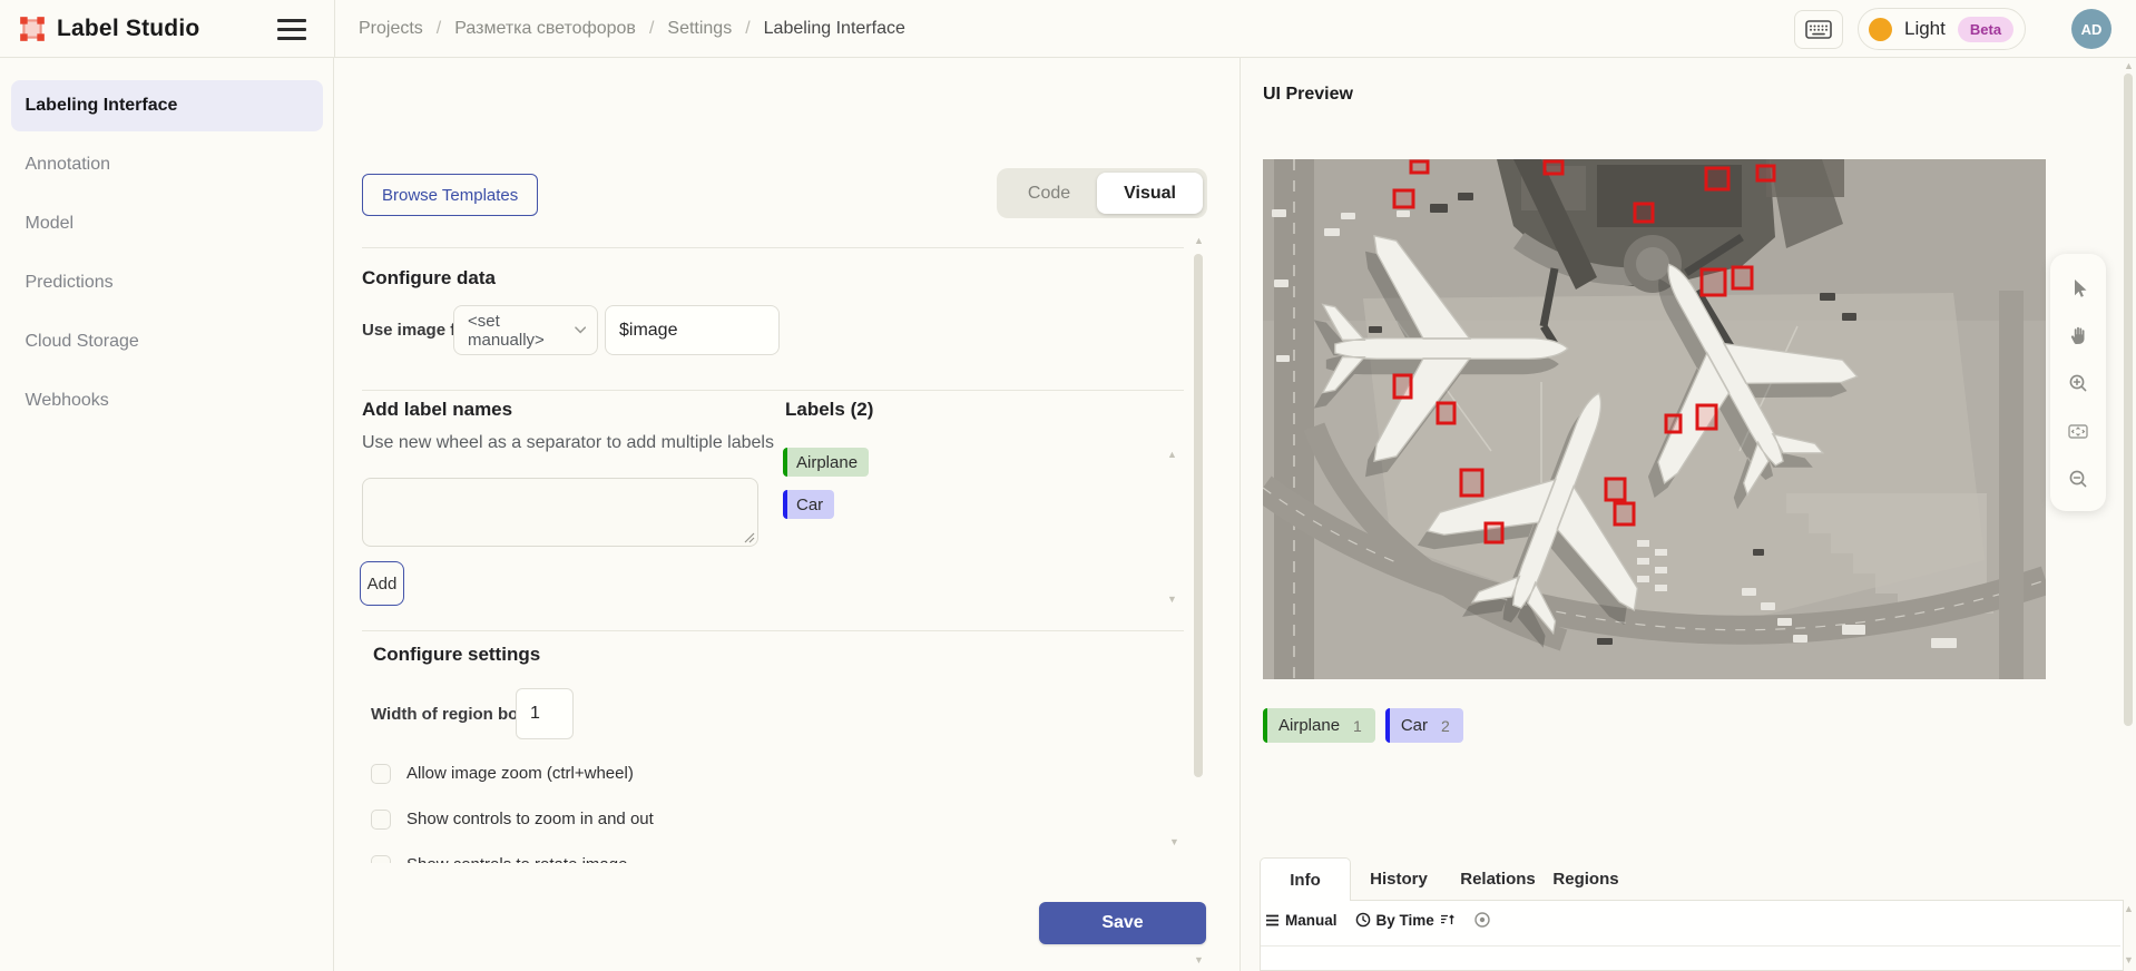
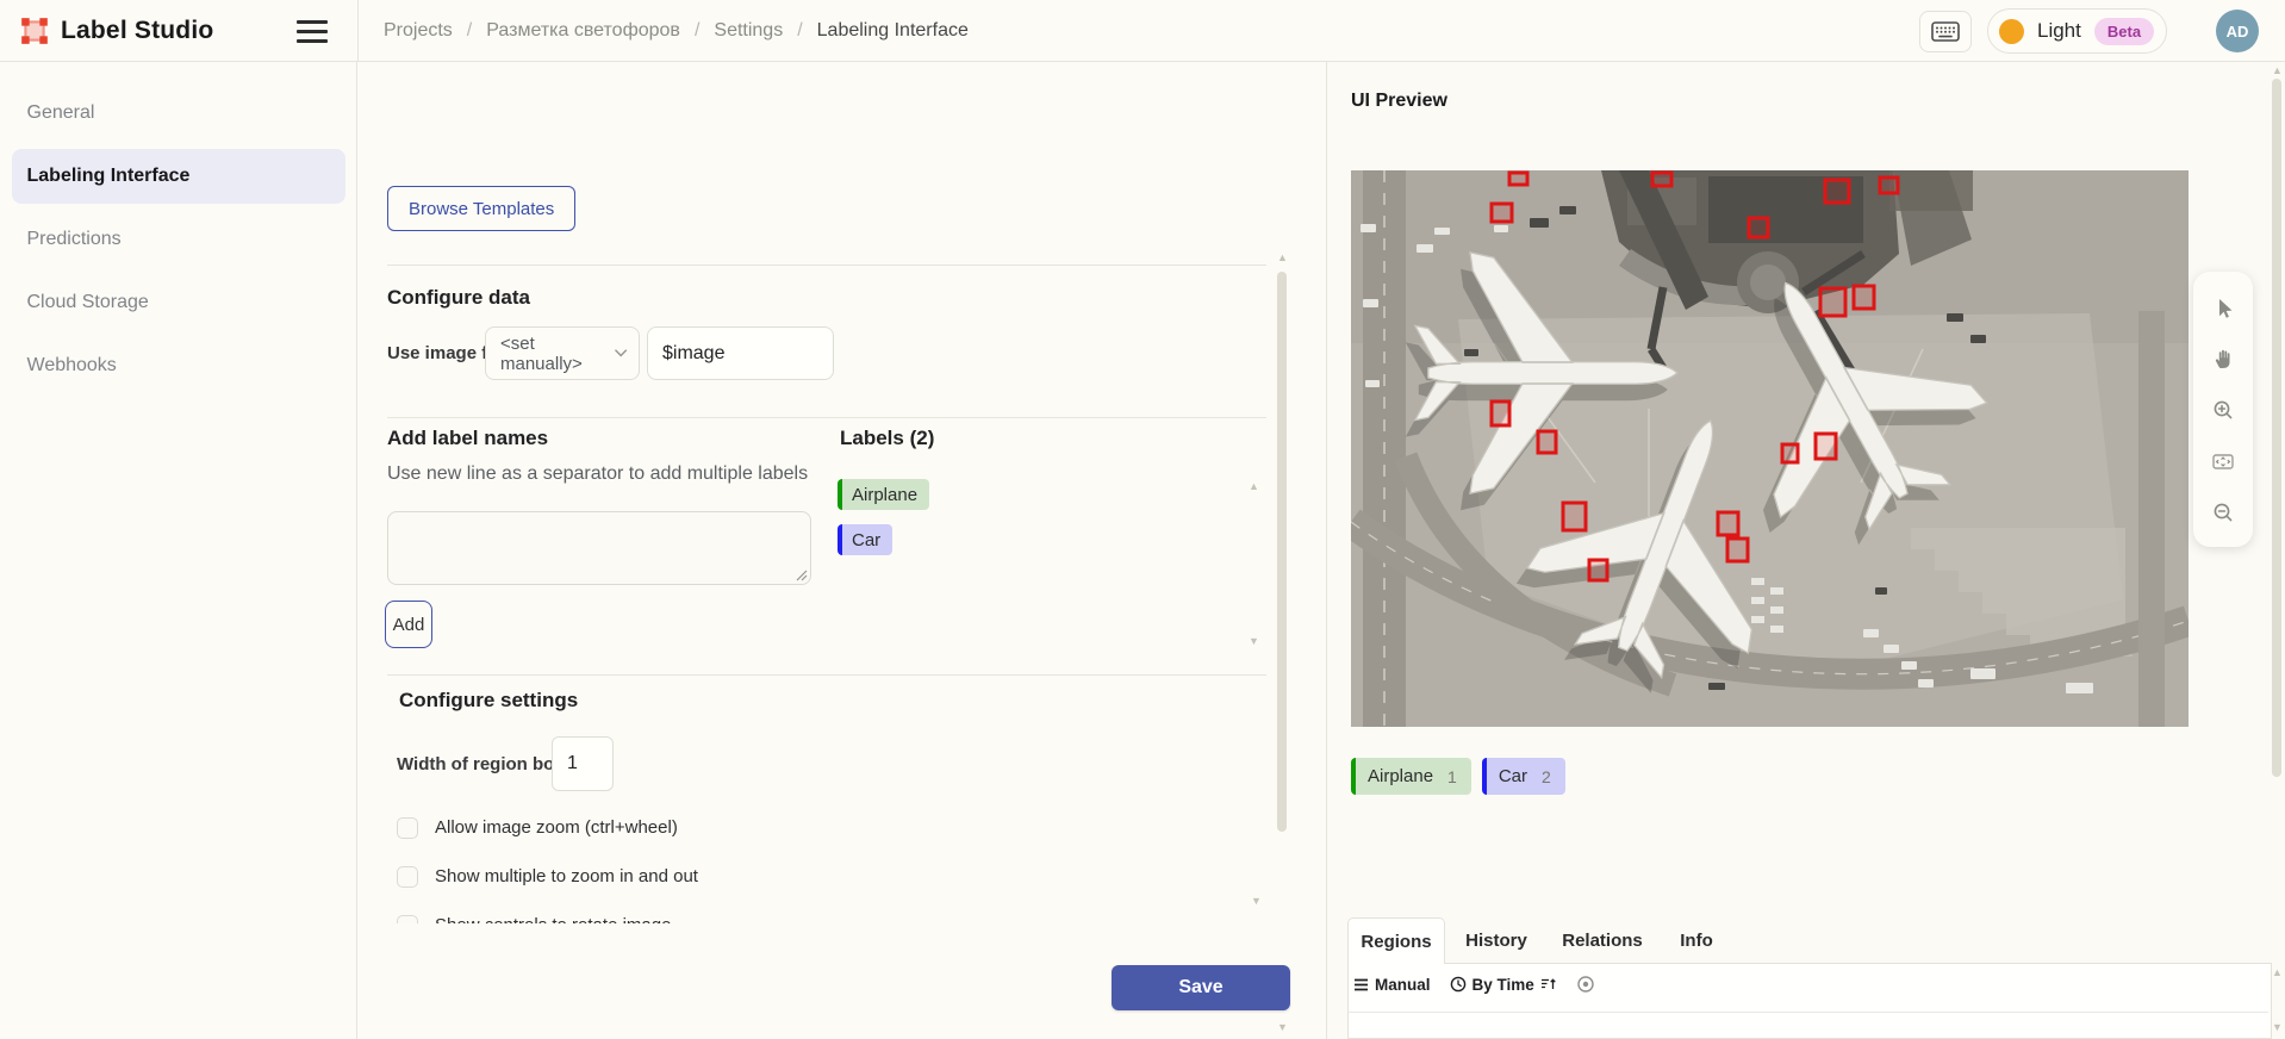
  Label Studio
  Projects
  /
  Разметка светофоров
  /
  Settings
  /
  Labeling Interface
  Light
  Beta
  AD
+ General
  Labeling Interface
- Annotation
- Model
  Predictions
  Cloud Storage
  Webhooks
  Browse Templates
- Code
- Visual
  Configure data
  <set manually>
  $image
  Add label names
- Use new wheel as a separator to add multiple labels
+ Use new line as a separator to add multiple labels
  Add
  Labels (2)
  Airplane
  Car
  ▲
  ▼
  Configure settings
  Width of region bo
  1
  Allow image zoom (ctrl+wheel)
- Show controls to zoom in and out
+ Show multiple to zoom in and out
  ▼
  Save
  ▲
  ▼
  UI Preview
  Airplane
  1
  Car
  2
- Info
+ Regions
  History
  Relations
- Regions
+ Info
  Manual
  By Time
  ▲
  ▲
  ▼
